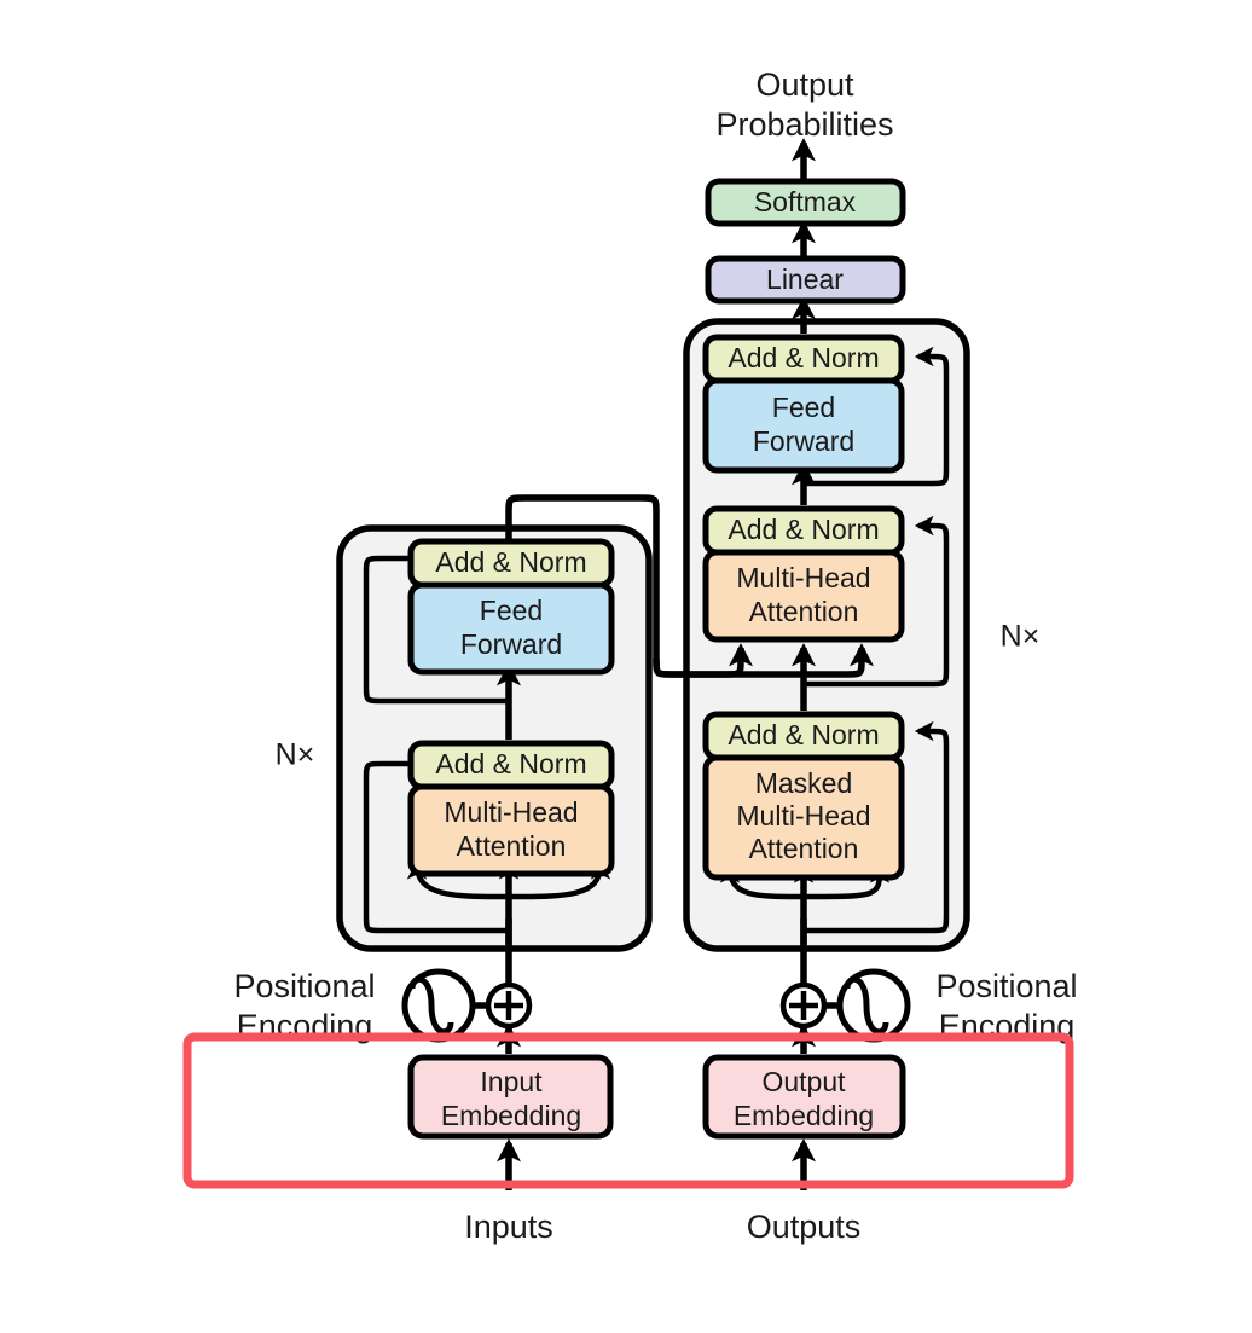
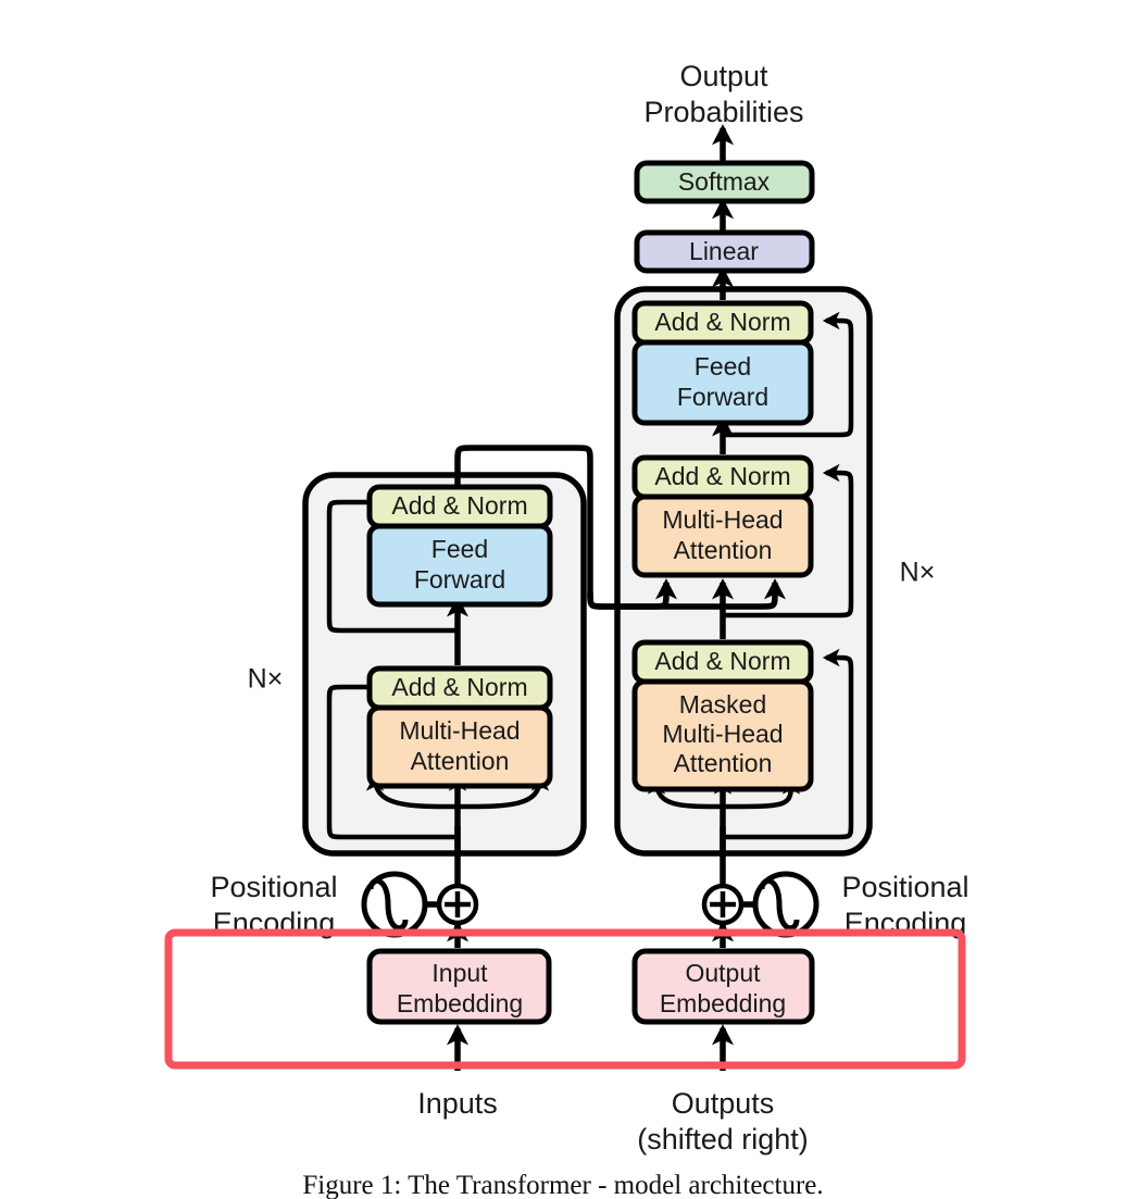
  Add & Norm
  Feed
  Forward
  Add & Norm
  Multi-Head
  Attention
  Add & Norm
  Feed
  Forward
  Add & Norm
  Multi-Head
  Attention
  Add & Norm
  Masked
  Multi-Head
  Attention
  Linear
  Softmax
  Input
  Embedding
  Output
  Embedding
  Output
  Probabilities
  N×
  N×
  Positional
  Encoding
  Positional
  Encoding
  Inputs
  Outputs
+ (shifted right)
+ Figure 1: The Transformer - model architecture.
